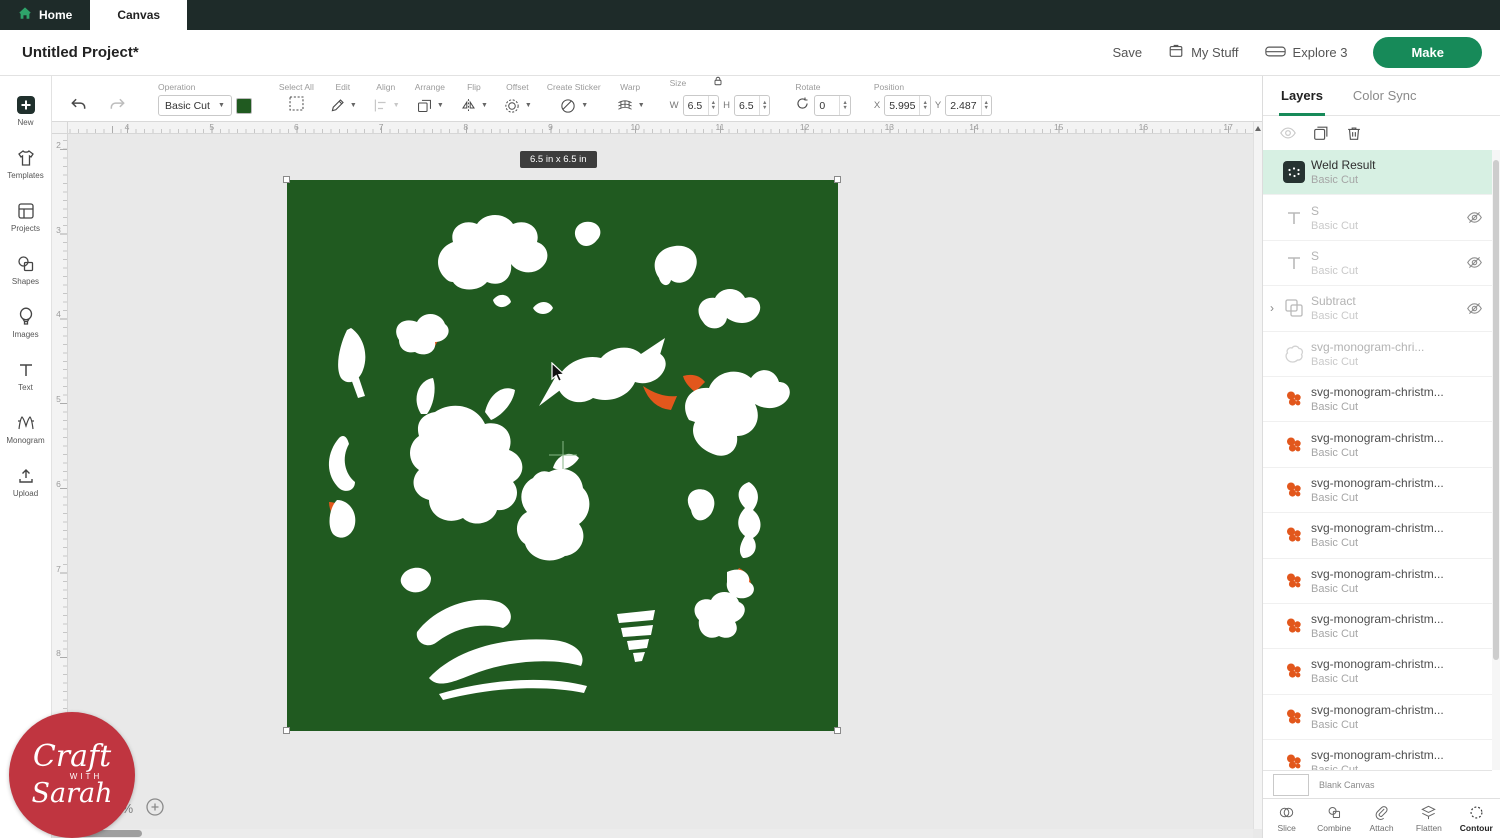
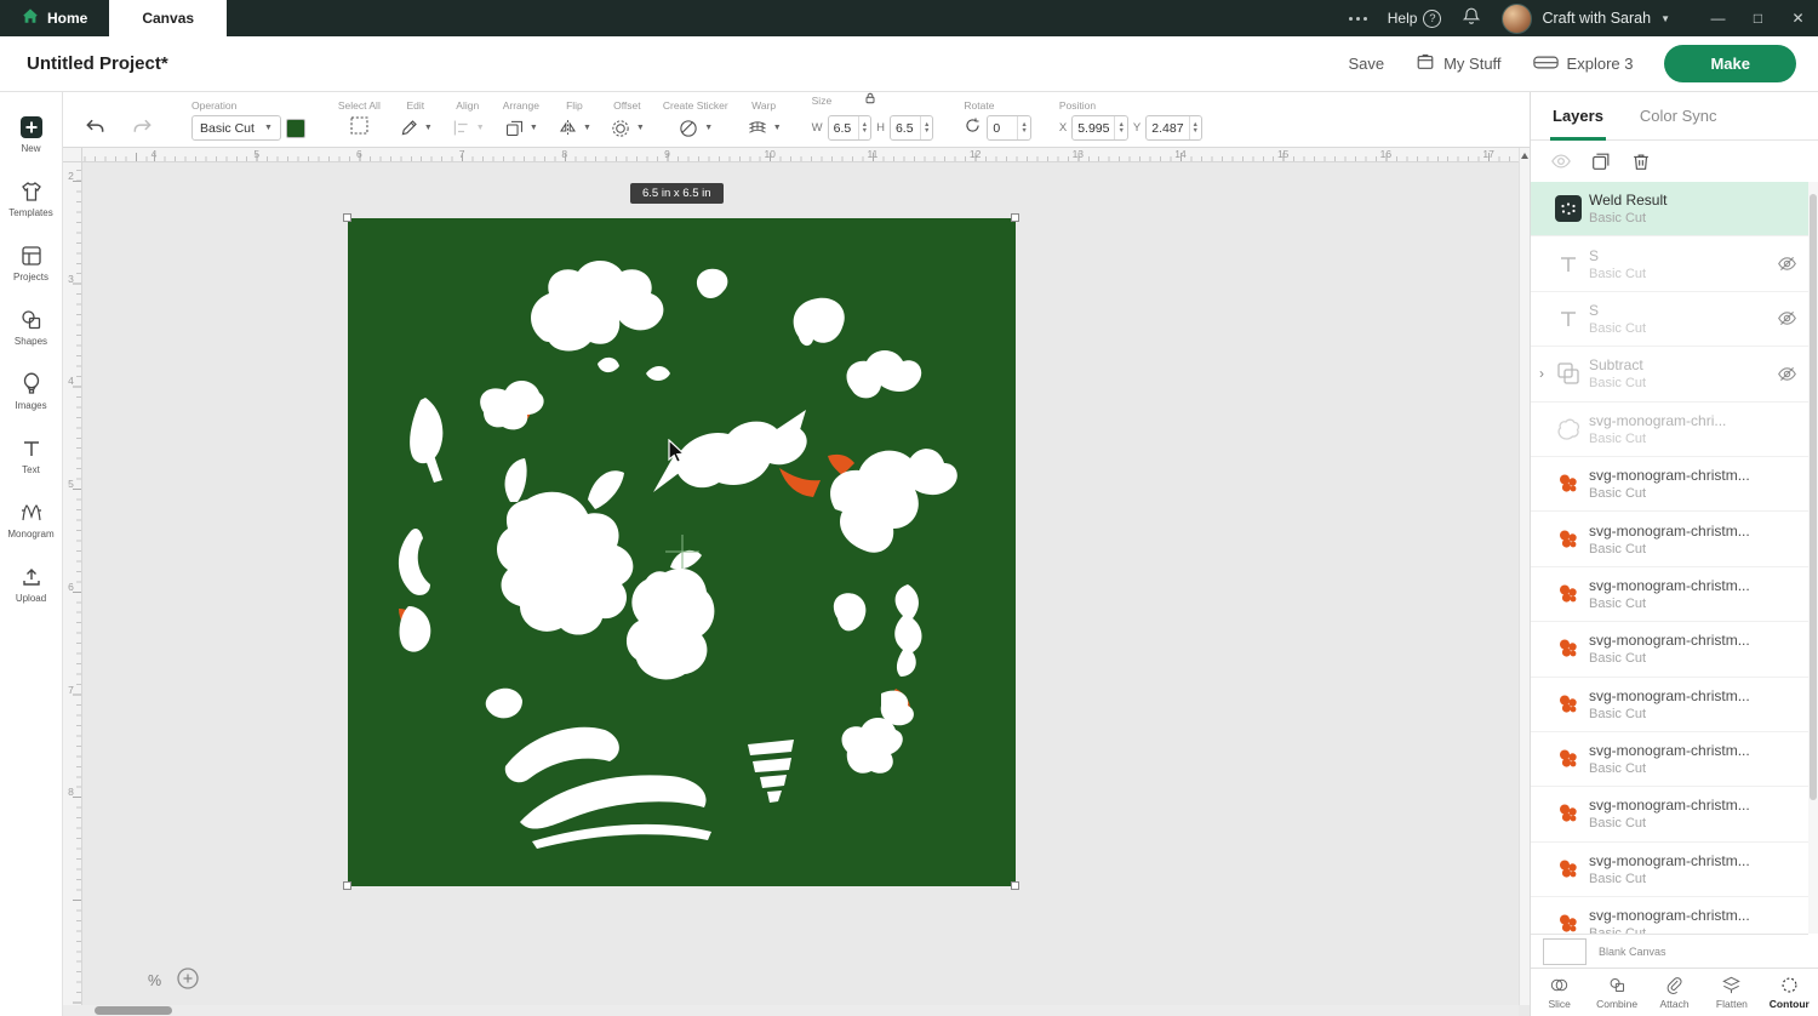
  Home
  Canvas
+ Help
+ ?
+ Craft with Sarah
+ ▼
+ —
+ □
+ ✕
  Untitled Project*
  Save
  My Stuff
  Explore 3
  Make
  Operation
  Basic Cut
  Select All
  Edit
  Align
  Arrange
  Flip
  Offset
  Create Sticker
  Warp
  Size
  W
  6.5
  H
  6.5
  Rotate
  0
  Position
  X
  5.995
  Y
  2.487
  New
  Templates
  Projects
  Shapes
  Images
  Text
  Monogram
  Upload
  2
  3
  4
  5
  6
  7
  8
  6.5 in x 6.5 in
  %
- Craft
- WITH
- Sarah
  Layers
  Color Sync
  Weld Result
  Basic Cut
  S
  Basic Cut
  S
  Basic Cut
  ›
  Subtract
  Basic Cut
  svg-monogram-chri...
  Basic Cut
  svg-monogram-christm...
  Basic Cut
  svg-monogram-christm...
  Basic Cut
  svg-monogram-christm...
  Basic Cut
  svg-monogram-christm...
  Basic Cut
  svg-monogram-christm...
  Basic Cut
  svg-monogram-christm...
  Basic Cut
  svg-monogram-christm...
  Basic Cut
  svg-monogram-christm...
  Basic Cut
  svg-monogram-christm...
  Blank Canvas
  Slice
  Combine
  Attach
  Flatten
  Contour
